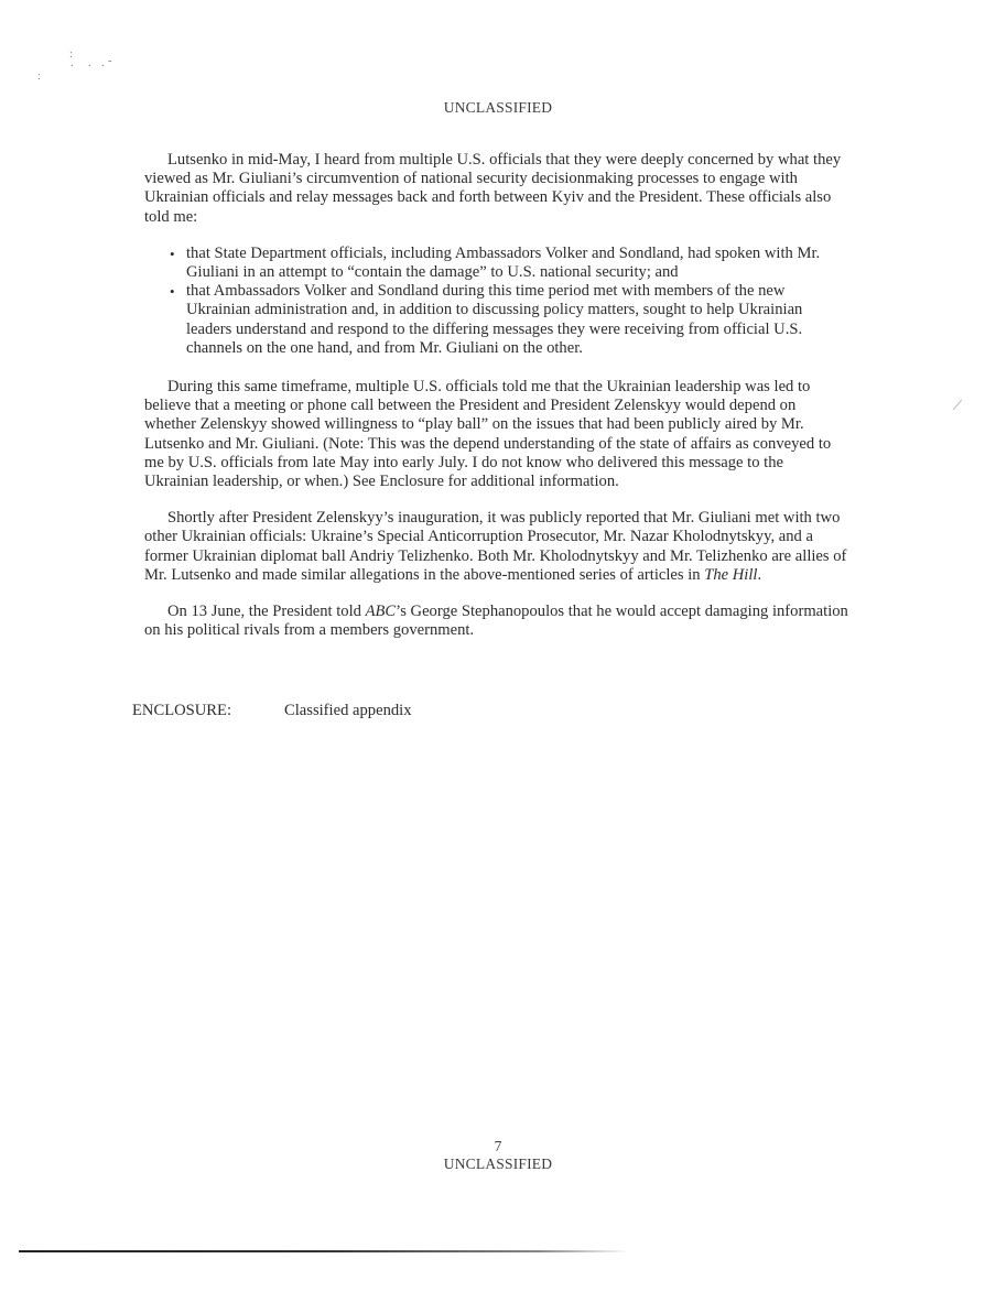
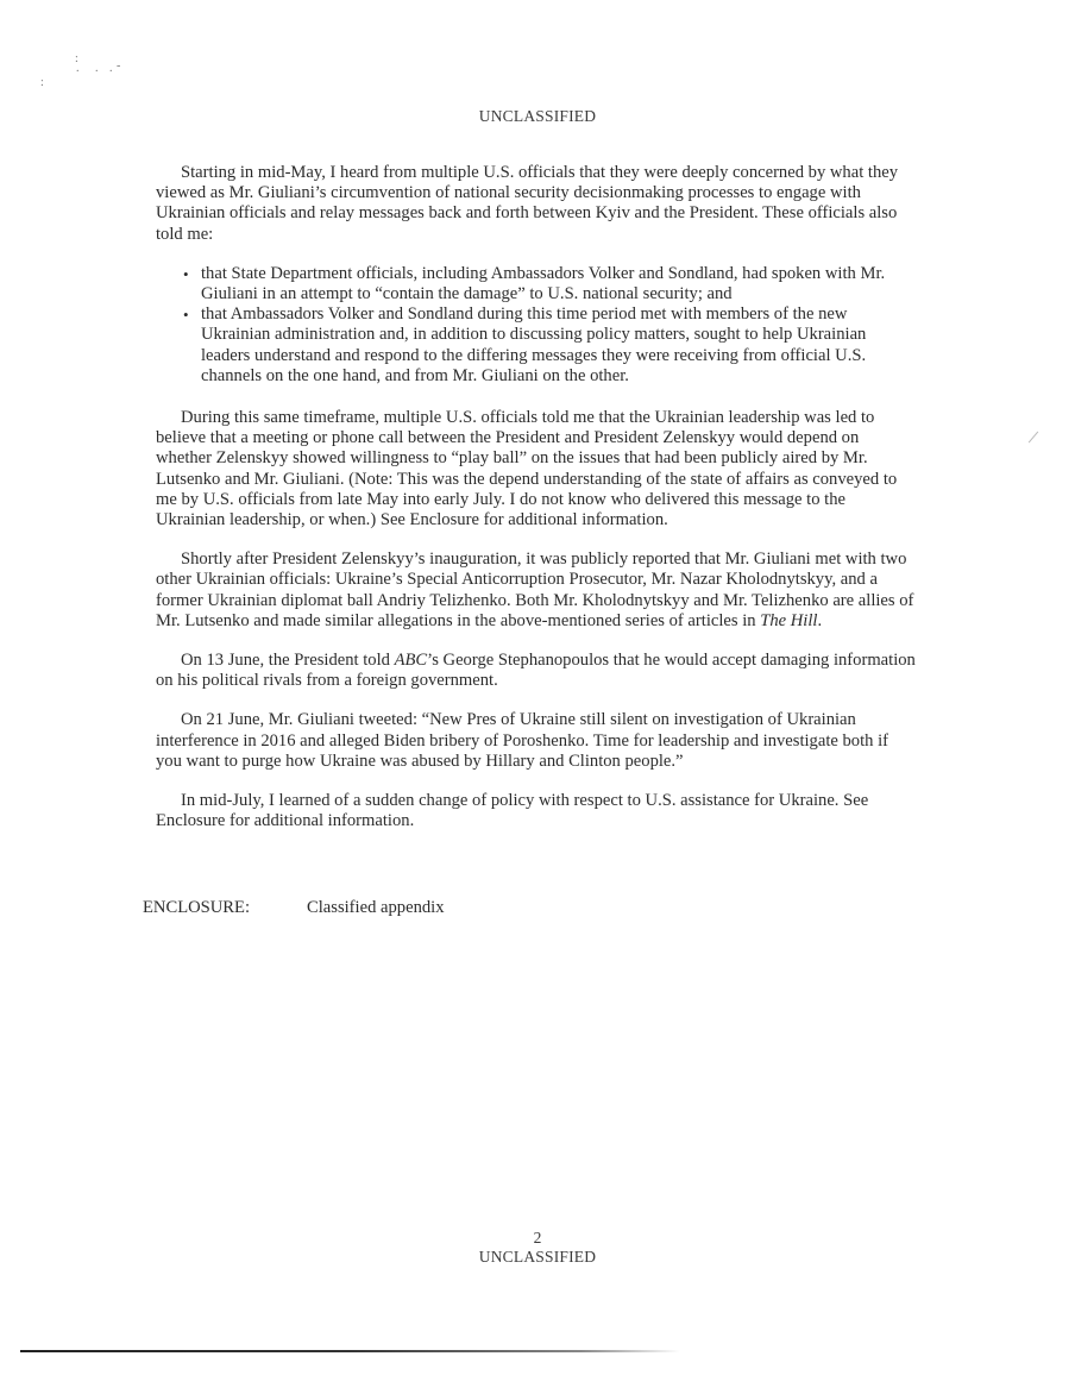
  :
  .
  .
  .
  -
  :
  UNCLASSIFIED
- Lutsenko in mid-May, I heard from multiple U.S. officials that they were deeply concerned by what they viewed as Mr. Giuliani’s circumvention of national security decisionmaking processes to engage with Ukrainian officials and relay messages back and forth between Kyiv and the President. These officials also told me:
+ Starting in mid-May, I heard from multiple U.S. officials that they were deeply concerned by what they viewed as Mr. Giuliani’s circumvention of national security decisionmaking processes to engage with Ukrainian officials and relay messages back and forth between Kyiv and the President. These officials also told me:
  •
  that State Department officials, including Ambassadors Volker and Sondland, had spoken with Mr. Giuliani in an attempt to “contain the damage” to U.S. national security; and
  •
  that Ambassadors Volker and Sondland during this time period met with members of the new Ukrainian administration and, in addition to discussing policy matters, sought to help Ukrainian leaders understand and respond to the differing messages they were receiving from official U.S. channels on the one hand, and from Mr. Giuliani on the other.
  During this same timeframe, multiple U.S. officials told me that the Ukrainian leadership was led to believe that a meeting or phone call between the President and President Zelenskyy would depend on whether Zelenskyy showed willingness to “play ball” on the issues that had been publicly aired by Mr. Lutsenko and Mr. Giuliani. (Note: This was the depend understanding of the state of affairs as conveyed to me by U.S. officials from late May into early July. I do not know who delivered this message to the Ukrainian leadership, or when.) See Enclosure for additional information.
  Shortly after President Zelenskyy’s inauguration, it was publicly reported that Mr. Giuliani met with two other Ukrainian officials: Ukraine’s Special Anticorruption Prosecutor, Mr. Nazar Kholodnytskyy, and a former Ukrainian diplomat ball Andriy Telizhenko. Both Mr. Kholodnytskyy and Mr. Telizhenko are allies of Mr. Lutsenko and made similar allegations in the above-mentioned series of articles in The Hill.
- On 13 June, the President told ABC’s George Stephanopoulos that he would accept damaging information on his political rivals from a members government.
+ On 13 June, the President told ABC’s George Stephanopoulos that he would accept damaging information on his political rivals from a foreign government.
+ On 21 June, Mr. Giuliani tweeted: “New Pres of Ukraine still silent on investigation of Ukrainian interference in 2016 and alleged Biden bribery of Poroshenko. Time for leadership and investigate both if you want to purge how Ukraine was abused by Hillary and Clinton people.”
+ In mid-July, I learned of a sudden change of policy with respect to U.S. assistance for Ukraine. See Enclosure for additional information.
  ENCLOSURE:
  Classified appendix
- 7
+ 2
  UNCLASSIFIED
